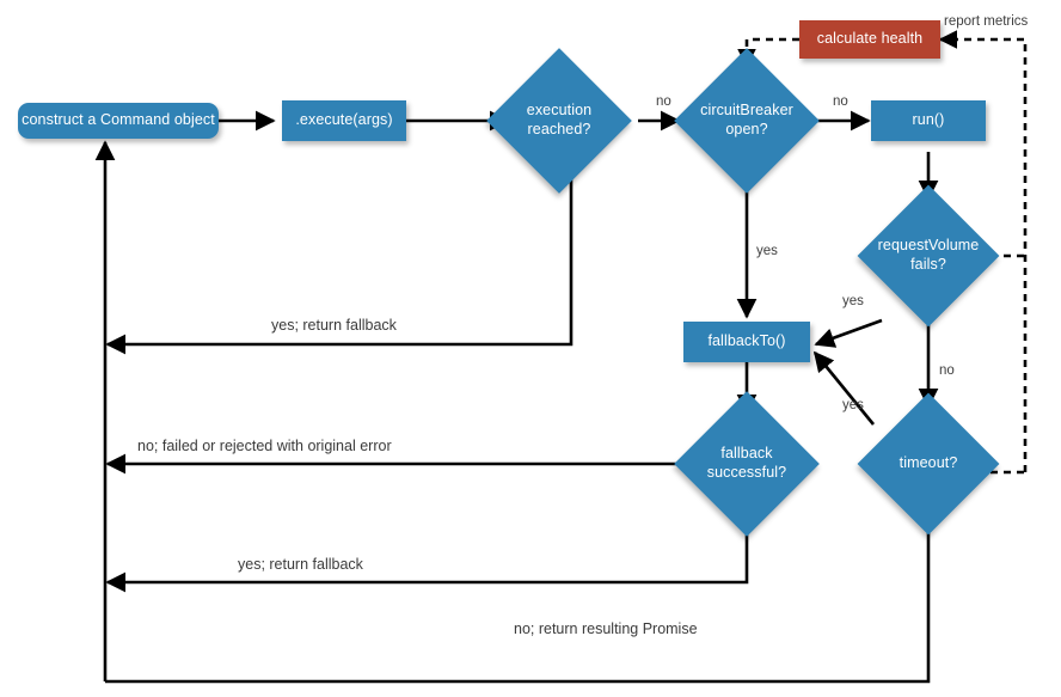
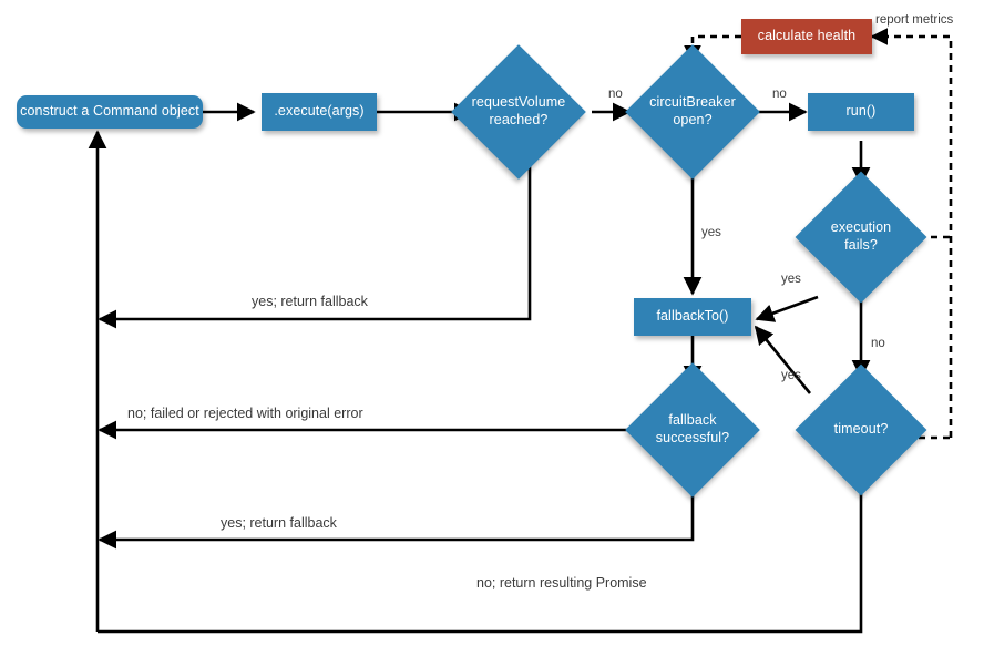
  construct a Command object
  .execute(args)
- execution
+ requestVolume
  reached?
  circuitBreaker
  open?
  run()
  calculate health
- requestVolume
+ execution
  fails?
  fallbackTo()
  fallback
  successful?
  timeout?
  no
  no
  yes
  yes
  yes
  no
  report metrics
  yes; return fallback
  no; failed or rejected with original error
  yes; return fallback
  no; return resulting Promise
